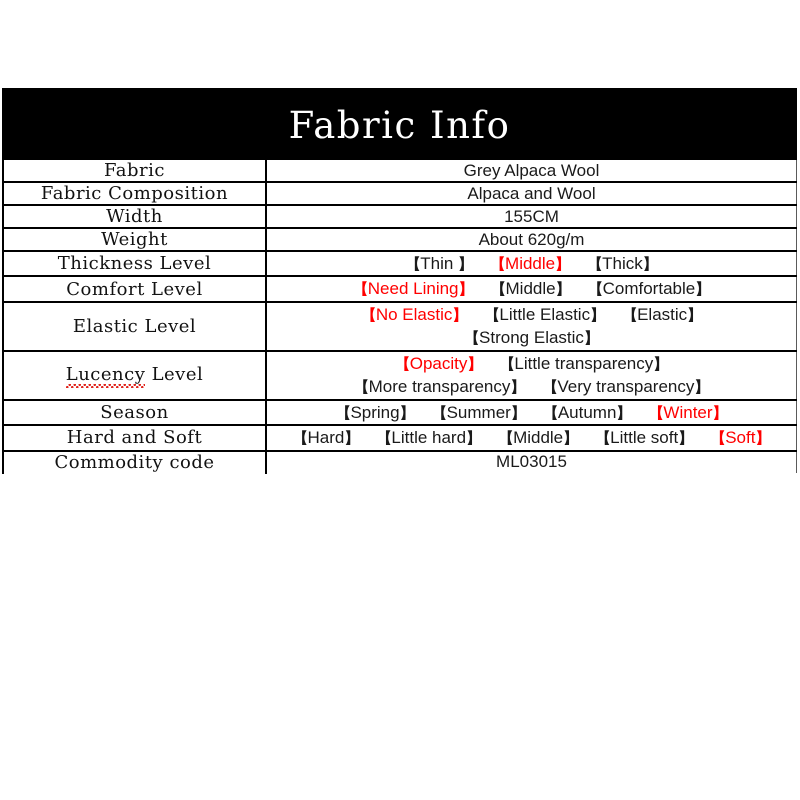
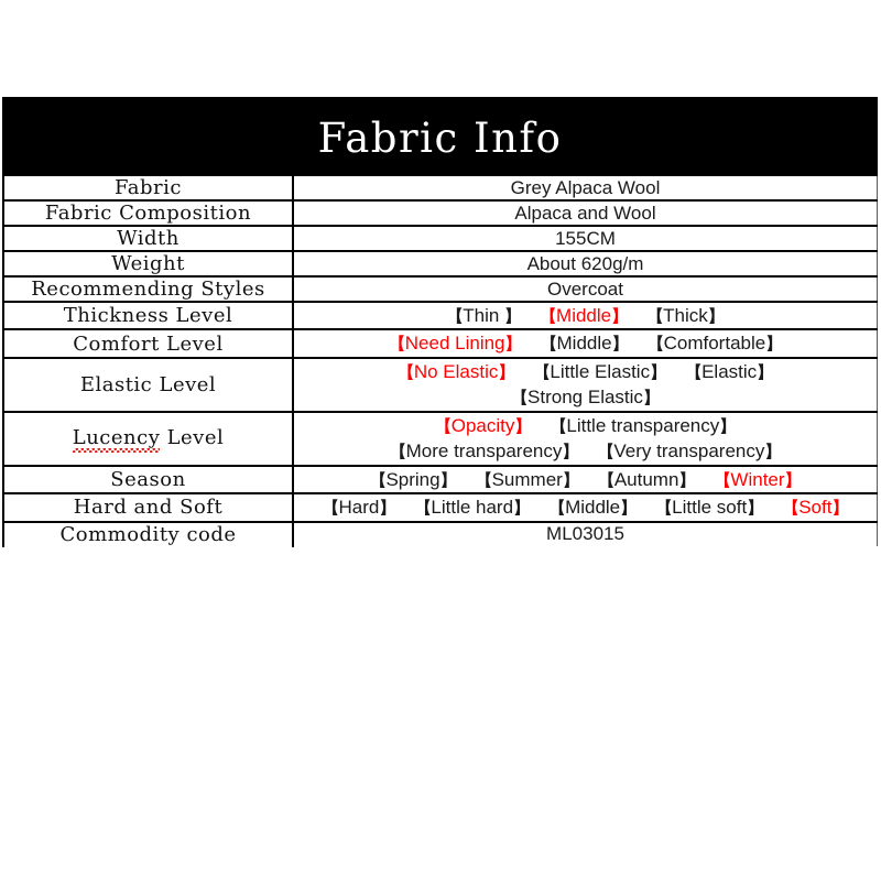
  Fabric Info
  Fabric	Grey Alpaca Wool
  Fabric Composition	Alpaca and Wool
  Width	155CM
  Weight	About 620g/m
+ Recommending Styles	Overcoat
  Thickness Level	【Thin 】 【Middle】 【Thick】
  Comfort Level	【Need Lining】 【Middle】 【Comfortable】
  Elastic Level	【No Elastic】 【Little Elastic】 【Elastic】【Strong Elastic】
  Lucency Level	【Opacity】 【Little transparency】【More transparency】 【Very transparency】
  Season	【Spring】 【Summer】 【Autumn】 【Winter】
  Hard and Soft	【Hard】 【Little hard】 【Middle】 【Little soft】 【Soft】
  Commodity code	ML03015
